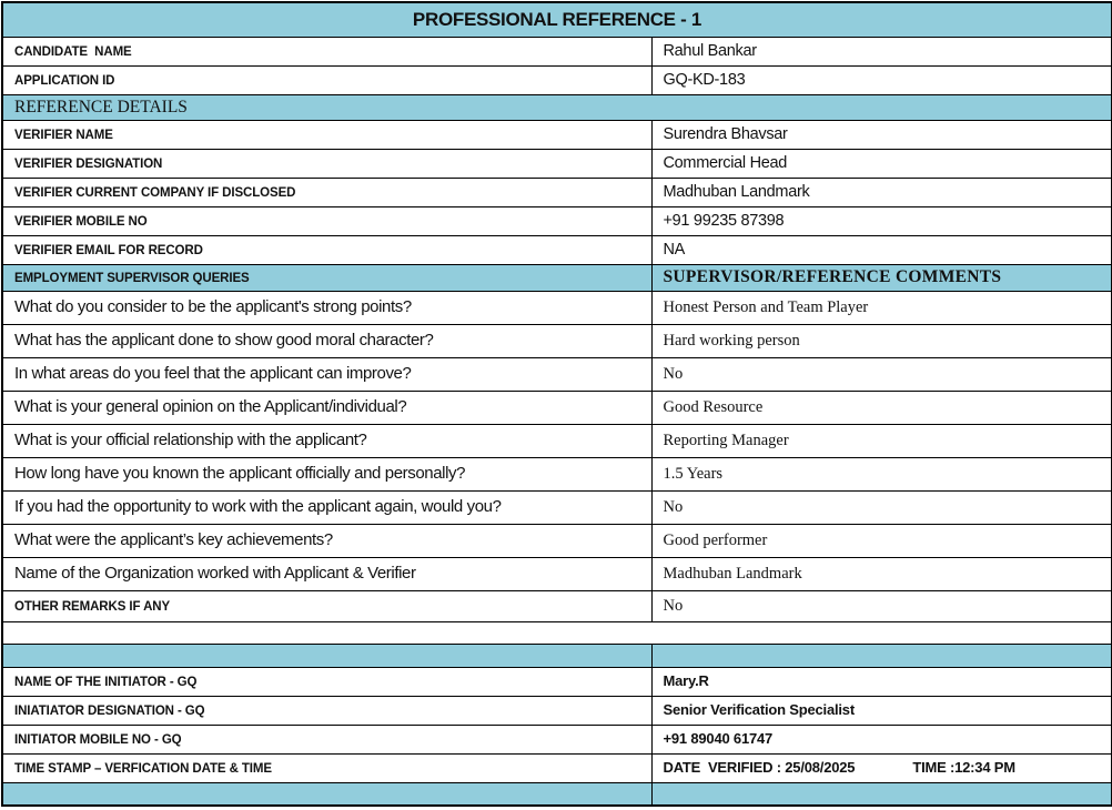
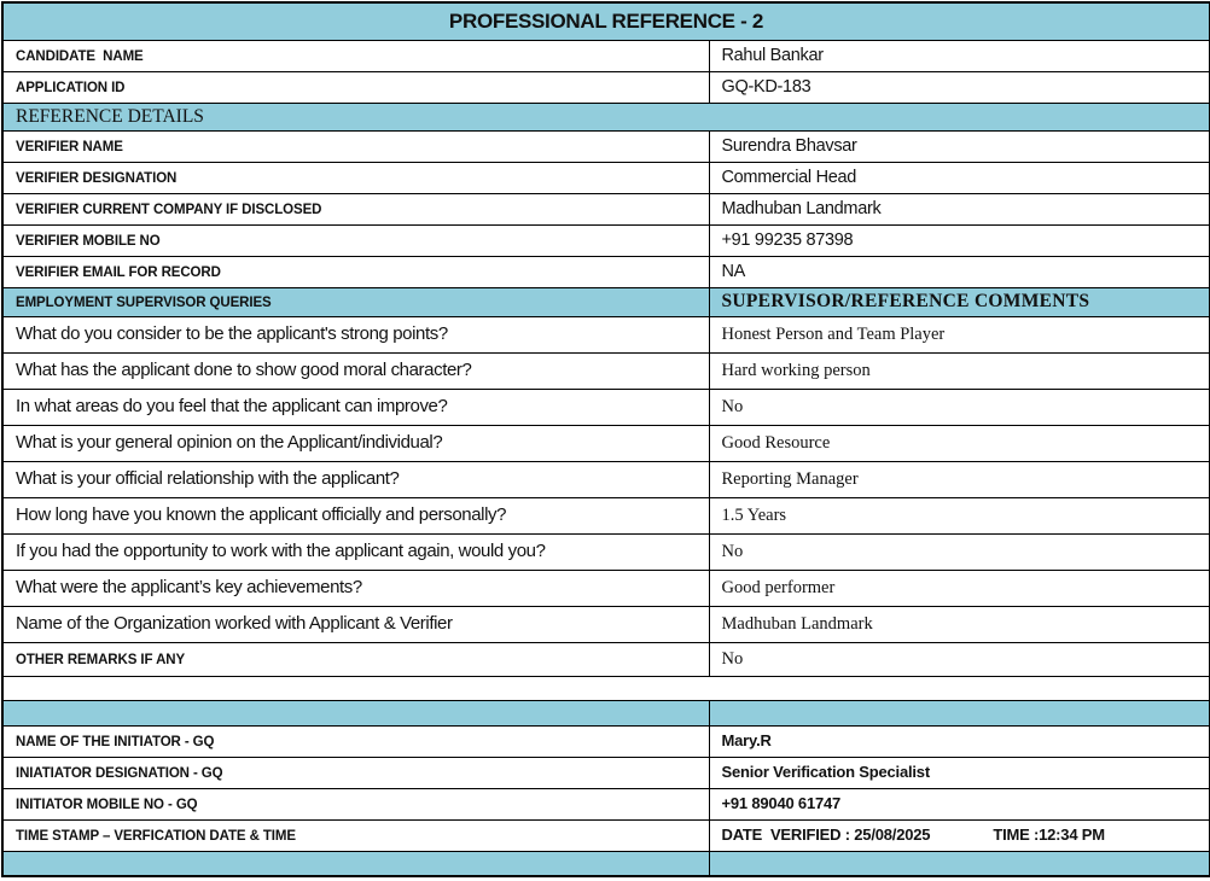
- PROFESSIONAL REFERENCE - 1
+ PROFESSIONAL REFERENCE - 2
  CANDIDATE NAME	Rahul Bankar
  APPLICATION ID	GQ-KD-183
  REFERENCE DETAILS
  VERIFIER NAME	Surendra Bhavsar
  VERIFIER DESIGNATION	Commercial Head
  VERIFIER CURRENT COMPANY IF DISCLOSED	Madhuban Landmark
  VERIFIER MOBILE NO	+91 99235 87398
  VERIFIER EMAIL FOR RECORD	NA
  EMPLOYMENT SUPERVISOR QUERIES	SUPERVISOR/REFERENCE COMMENTS
  What do you consider to be the applicant's strong points?	Honest Person and Team Player
  What has the applicant done to show good moral character?	Hard working person
  In what areas do you feel that the applicant can improve?	No
  What is your general opinion on the Applicant/individual?	Good Resource
  What is your official relationship with the applicant?	Reporting Manager
  How long have you known the applicant officially and personally?	1.5 Years
  If you had the opportunity to work with the applicant again, would you?	No
  What were the applicant’s key achievements?	Good performer
  Name of the Organization worked with Applicant & Verifier	Madhuban Landmark
  OTHER REMARKS IF ANY	No
  NAME OF THE INITIATOR - GQ	Mary.R
  INIATIATOR DESIGNATION - GQ	Senior Verification Specialist
  INITIATOR MOBILE NO - GQ	+91 89040 61747
  TIME STAMP – VERFICATION DATE & TIME	DATE VERIFIED : 25/08/2025 TIME :12:34 PM
